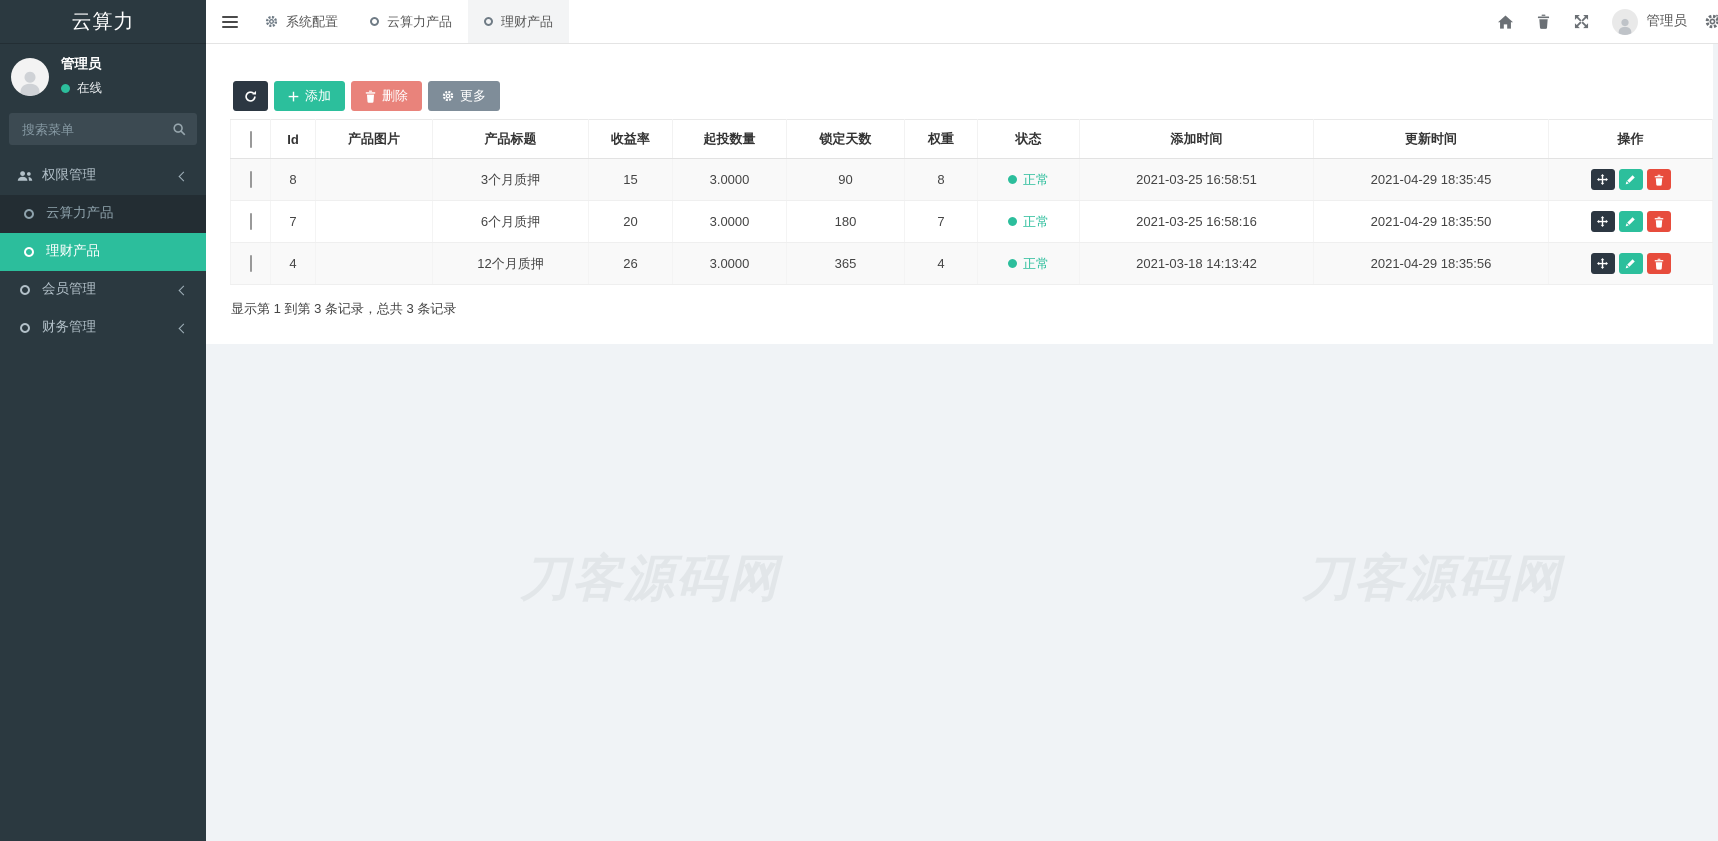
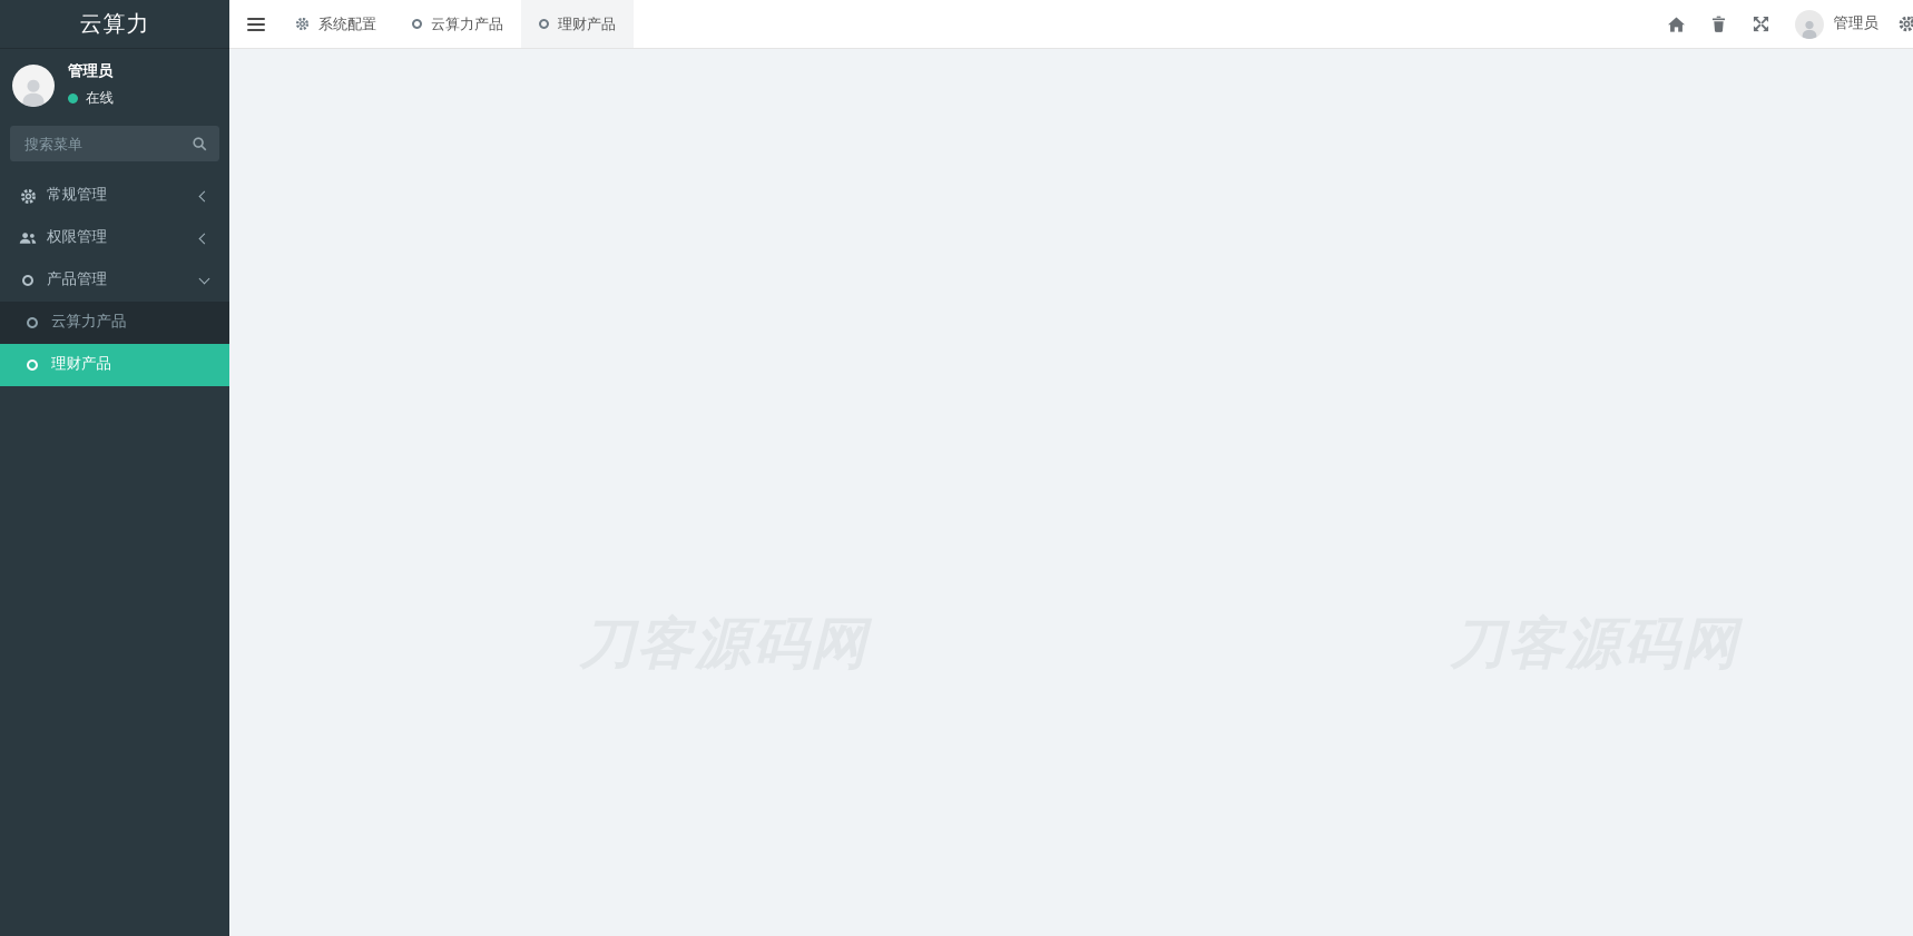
  云算力
  管理员
  在线
  搜索菜单
+ 常规管理
  权限管理
+ 产品管理
  云算力产品
  理财产品
- 会员管理
- 财务管理
  系统配置
  云算力产品
  理财产品
  管理员
- 添加
- 删除
- 更多
- 	Id	产品图片	产品标题	收益率	起投数量	锁定天数	权重	状态	添加时间	更新时间	操作
- 	8		3个月质押	15	3.0000	90	8	正常	2021-03-25 16:58:51	2021-04-29 18:35:45
- 	7		6个月质押	20	3.0000	180	7	正常	2021-03-25 16:58:16	2021-04-29 18:35:50
- 	4		12个月质押	26	3.0000	365	4	正常	2021-03-18 14:13:42	2021-04-29 18:35:56
- 显示第 1 到第 3 条记录，总共 3 条记录
